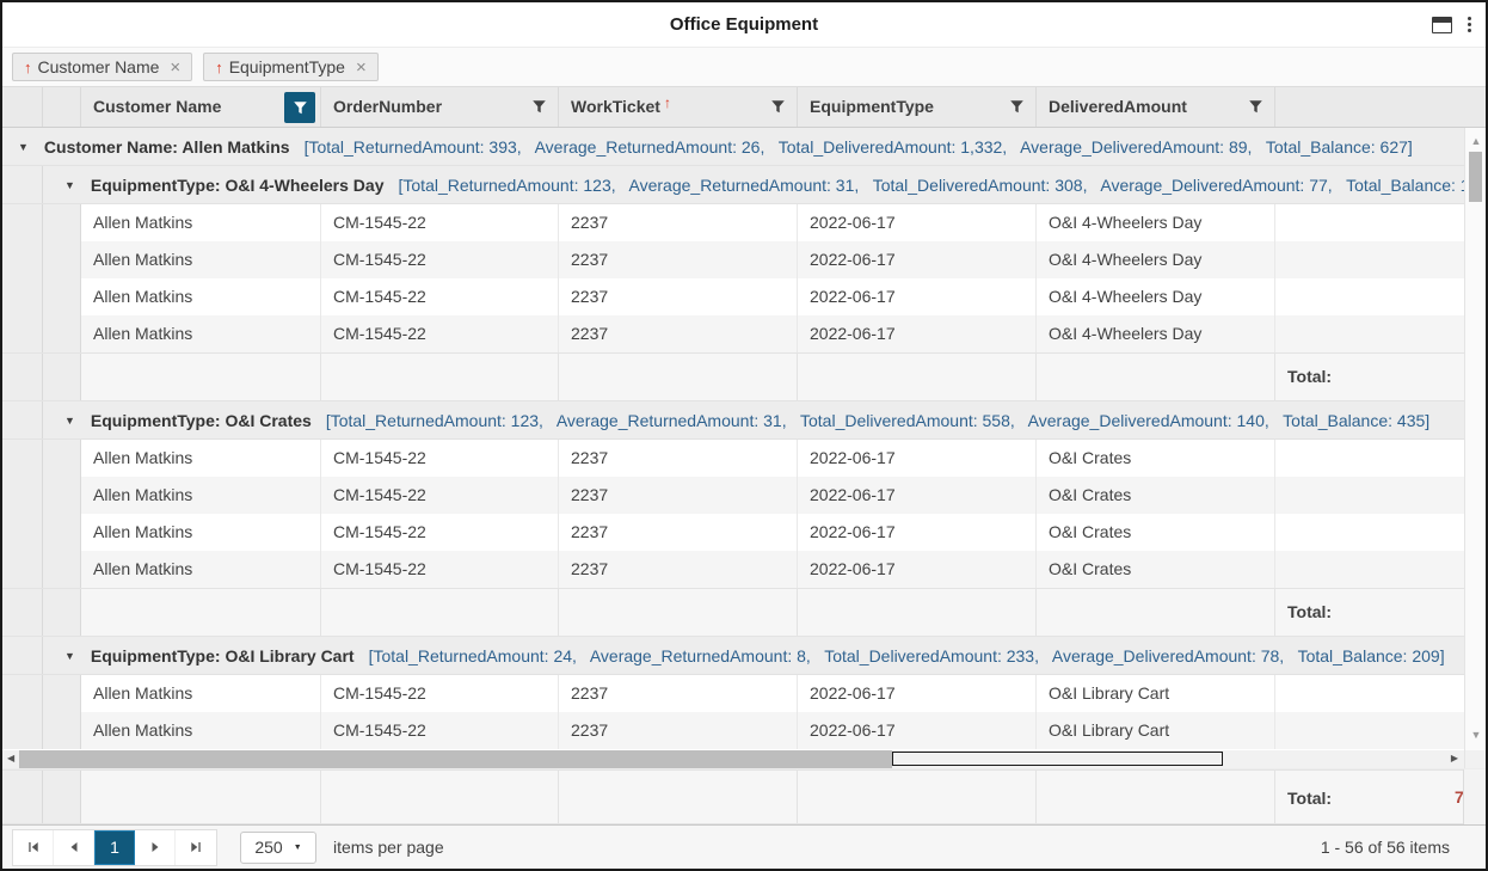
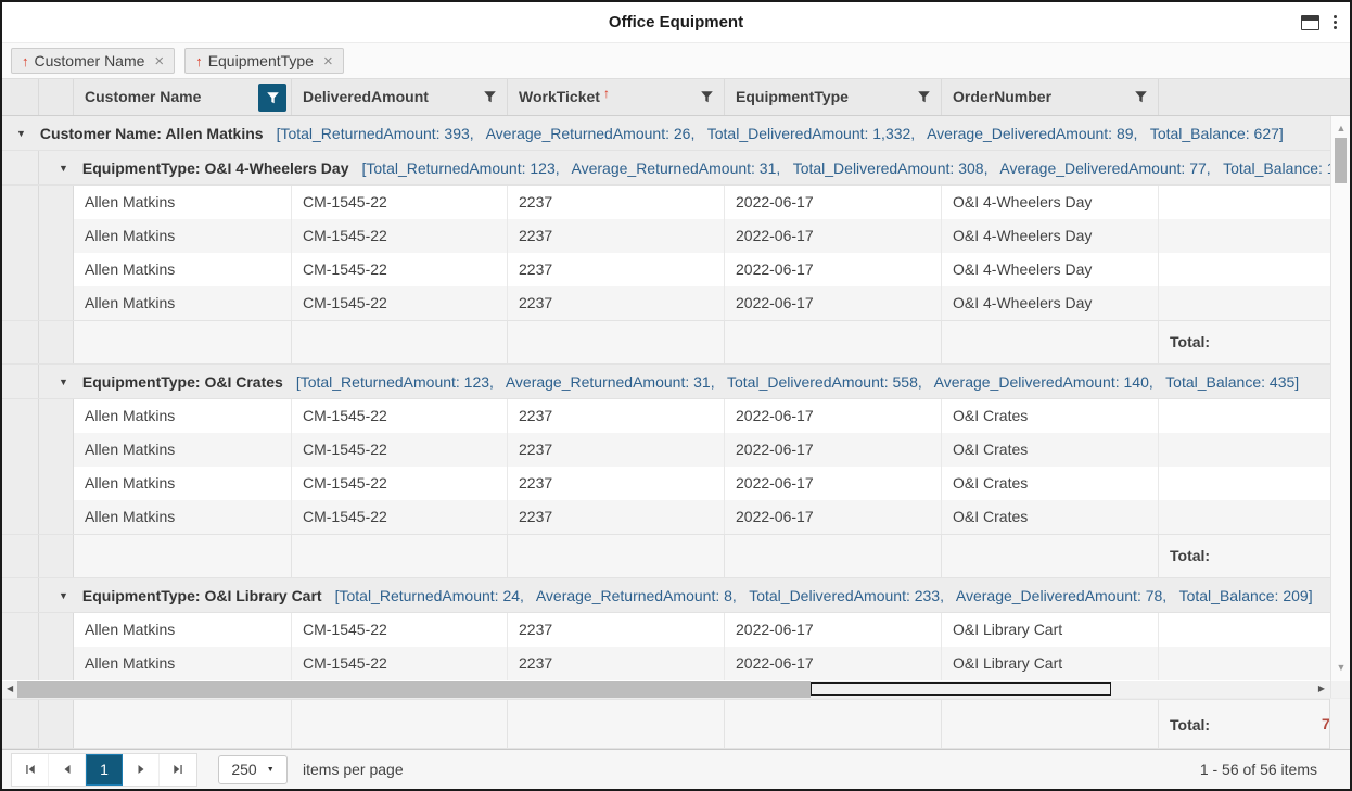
  Office Equipment
  ↑
  Customer Name
  ×
  ↑
  EquipmentType
  ×
  Customer Name
- OrderNumber
+ DeliveredAmount
  WorkTicket ↑
  EquipmentType
- DeliveredAmount
+ OrderNumber
  ▼
  Customer Name: Allen Matkins
  [Total_ReturnedAmount: 393, Average_ReturnedAmount: 26, Total_DeliveredAmount: 1,332, Average_DeliveredAmount: 89, Total_Balance: 627]
  ▼
  EquipmentType: O&I 4-Wheelers Day
  [Total_ReturnedAmount: 123, Average_ReturnedAmount: 31, Total_DeliveredAmount: 308, Average_DeliveredAmount: 77, Total_Balance:
  Allen Matkins
  CM-1545-22
  2237
  2022-06-17
  O&I 4-Wheelers Day
  Allen Matkins
  CM-1545-22
  2237
  2022-06-17
  O&I 4-Wheelers Day
  Allen Matkins
  CM-1545-22
  2237
  2022-06-17
  O&I 4-Wheelers Day
  Allen Matkins
  CM-1545-22
  2237
  2022-06-17
  O&I 4-Wheelers Day
  Total:
  ▼
  EquipmentType: O&I Crates
  [Total_ReturnedAmount: 123, Average_ReturnedAmount: 31, Total_DeliveredAmount: 558, Average_DeliveredAmount: 140, Total_Balance: 435]
  Allen Matkins
  CM-1545-22
  2237
  2022-06-17
  O&I Crates
  Allen Matkins
  CM-1545-22
  2237
  2022-06-17
  O&I Crates
  Allen Matkins
  CM-1545-22
  2237
  2022-06-17
  O&I Crates
  Allen Matkins
  CM-1545-22
  2237
  2022-06-17
  O&I Crates
  Total:
  ▼
  EquipmentType: O&I Library Cart
  [Total_ReturnedAmount: 24, Average_ReturnedAmount: 8, Total_DeliveredAmount: 233, Average_DeliveredAmount: 78, Total_Balance: 209]
  Allen Matkins
  CM-1545-22
  2237
  2022-06-17
  O&I Library Cart
  Allen Matkins
  CM-1545-22
  2237
  2022-06-17
  O&I Library Cart
  ▲
  ▼
  ◀
  ▶
  Total:
  7
  1
  250
  items per page
  1 - 56 of 56 items
